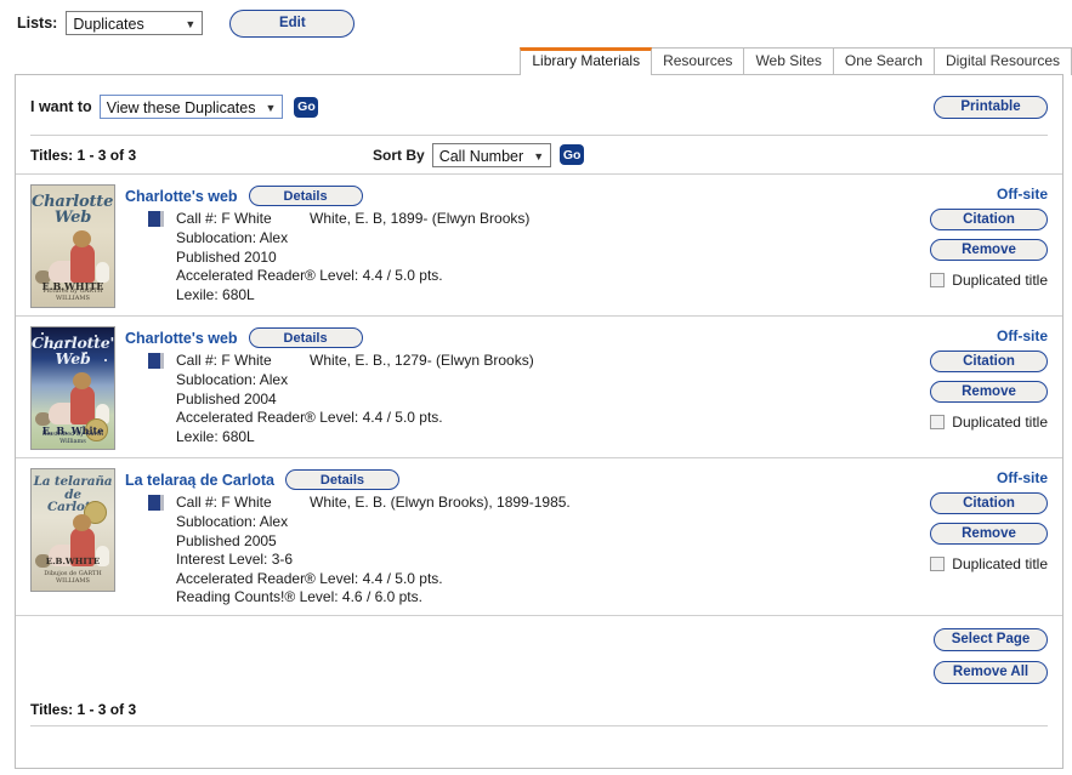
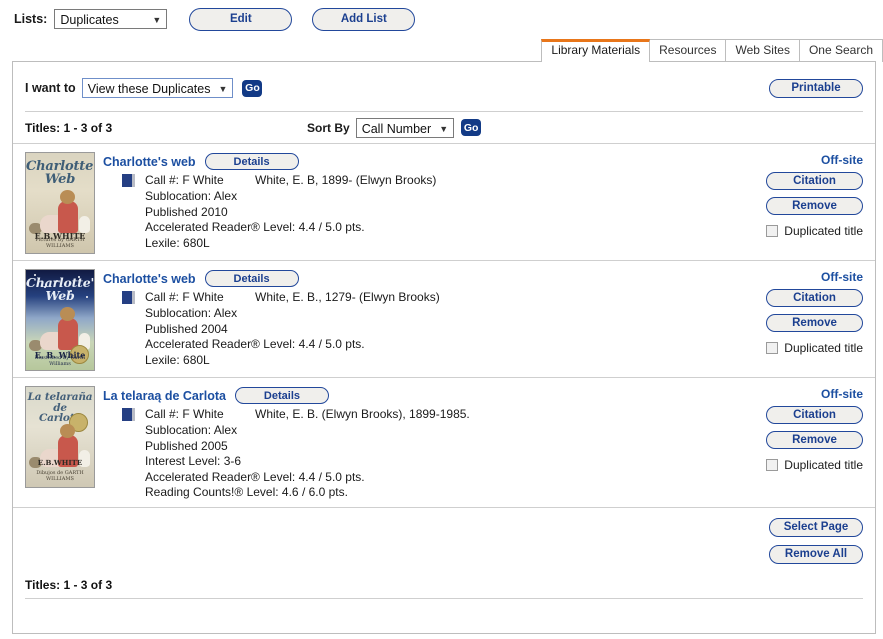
  Lists:
  Duplicates
  ▼
  Edit
+ Add List
  Library Materials
  Resources
  Web Sites
  One Search
- Digital Resources
  I want to
  View these Duplicates
  ▼
  Go
  Printable
  Titles: 1 - 3 of 3
  Sort By
  Call Number
  ▼
  Go
  Charlotte
  Web
  E.B.WHITE
  Charlotte's web
  Details
  Call #: F White
  White, E. B, 1899- (Elwyn Brooks)
  Sublocation: Alex
  Published 2010
  Accelerated Reader® Level: 4.4 / 5.0 pts.
  Lexile: 680L
  Off-site
  Citation
  Remove
  Duplicated title
  Charlotte'
  Web
  E. B. White
  Charlotte's web
  Details
  Call #: F White
  White, E. B., 1279- (Elwyn Brooks)
  Sublocation: Alex
  Published 2004
  Accelerated Reader® Level: 4.4 / 5.0 pts.
  Lexile: 680L
  Off-site
  Citation
  Remove
  Duplicated title
  La telaraña de
  Carlo
  E.B.WHITE
  La telaraą de Carlota
  Details
  Call #: F White
  White, E. B. (Elwyn Brooks), 1899-1985.
  Sublocation: Alex
  Published 2005
  Interest Level: 3-6
  Accelerated Reader® Level: 4.4 / 5.0 pts.
  Reading Counts!® Level: 4.6 / 6.0 pts.
  Off-site
  Citation
  Remove
  Duplicated title
  Select Page
  Remove All
  Titles: 1 - 3 of 3
